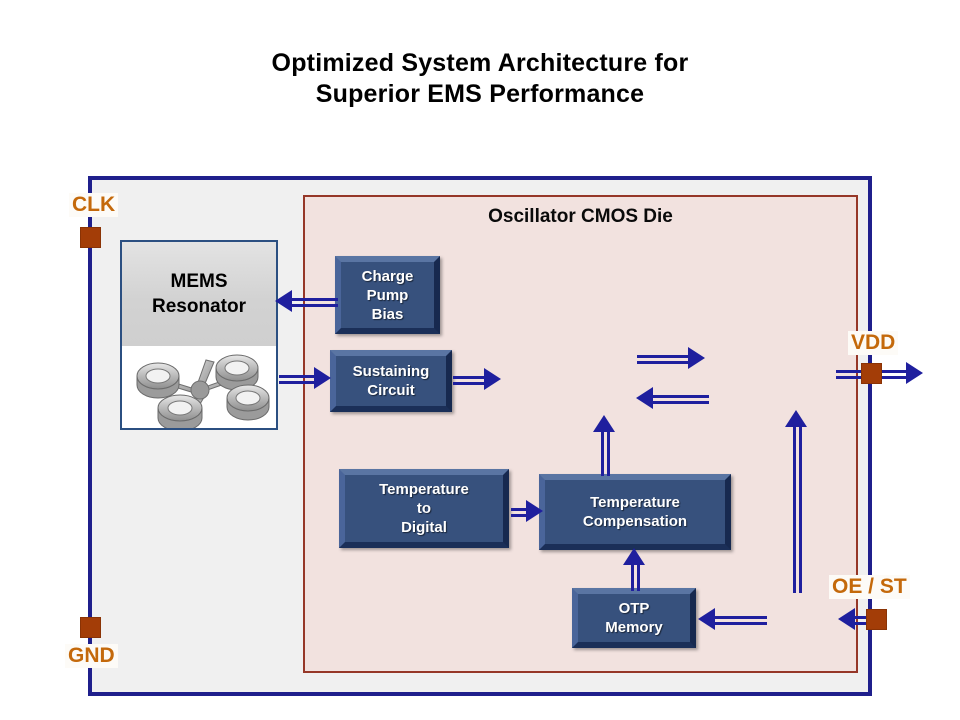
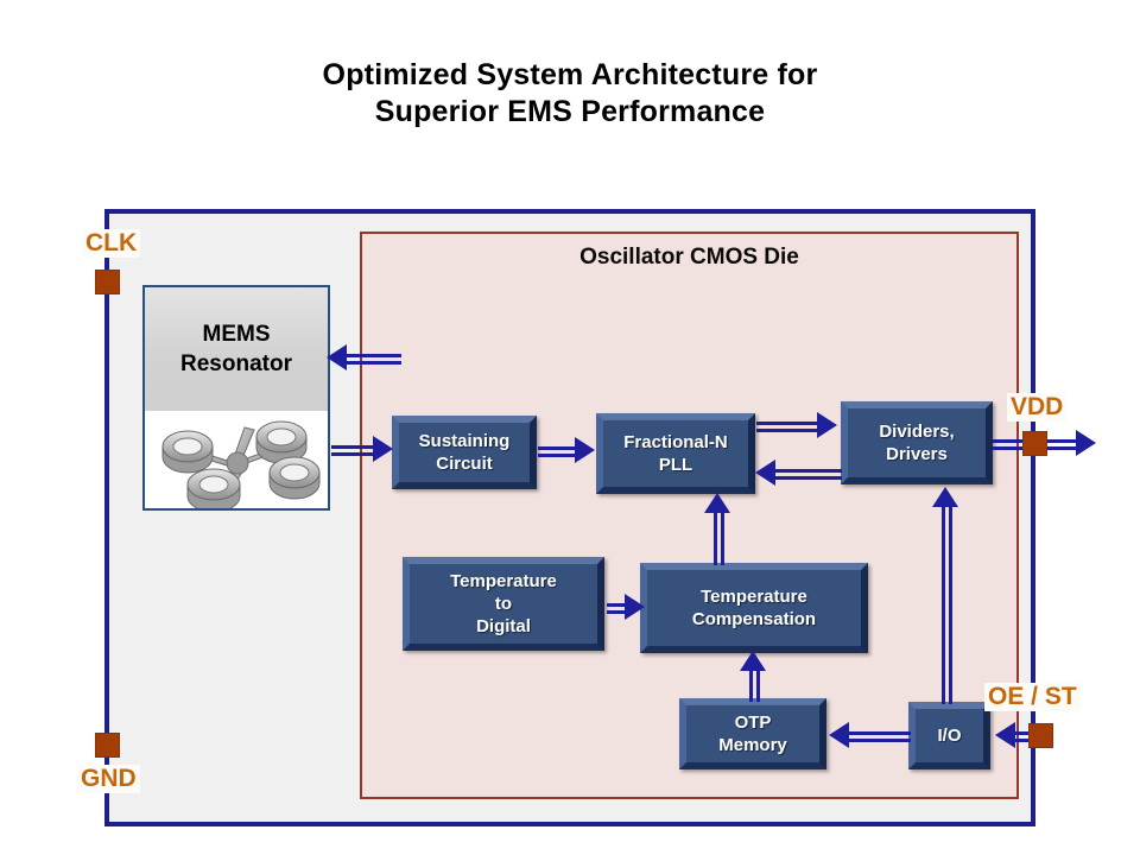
  Optimized System Architecture for
  Superior EMS Performance
  Oscillator CMOS Die
  MEMS Resonator
- Charge
- Pump
- Bias
  Sustaining
  Circuit
+ Fractional-N
+ PLL
+ Dividers,
+ Drivers
  Temperature
  to
  Digital
  Temperature
  Compensation
  OTP
  Memory
+ I/O
  CLK
  GND
  VDD
  OE / ST
